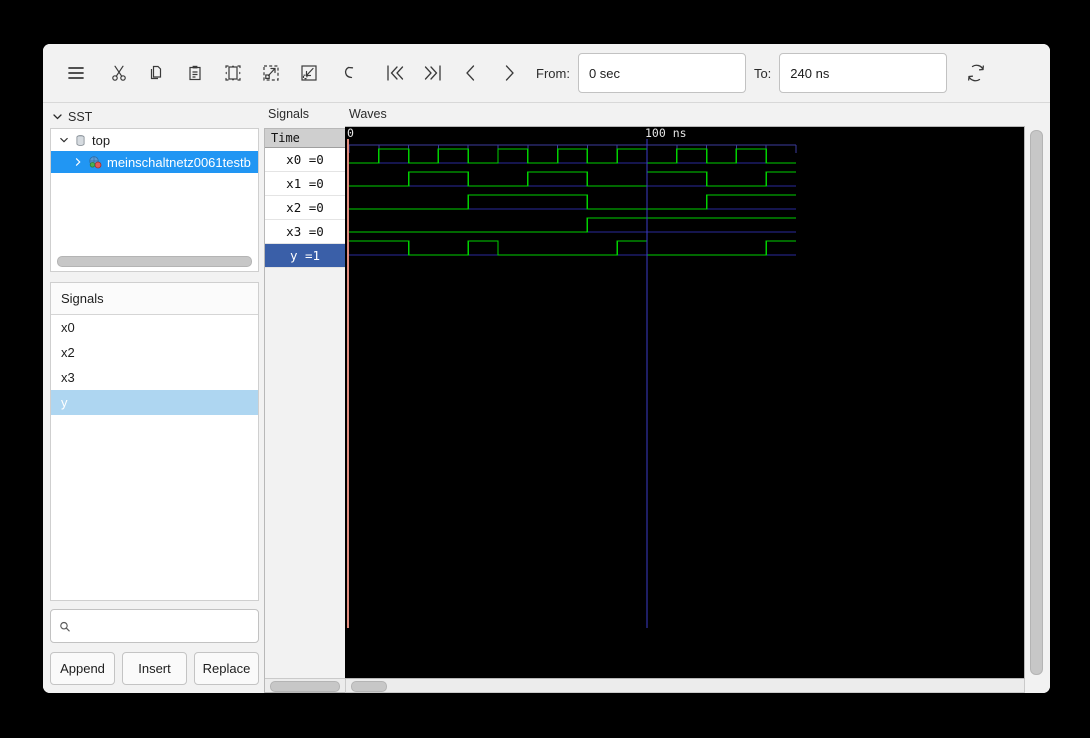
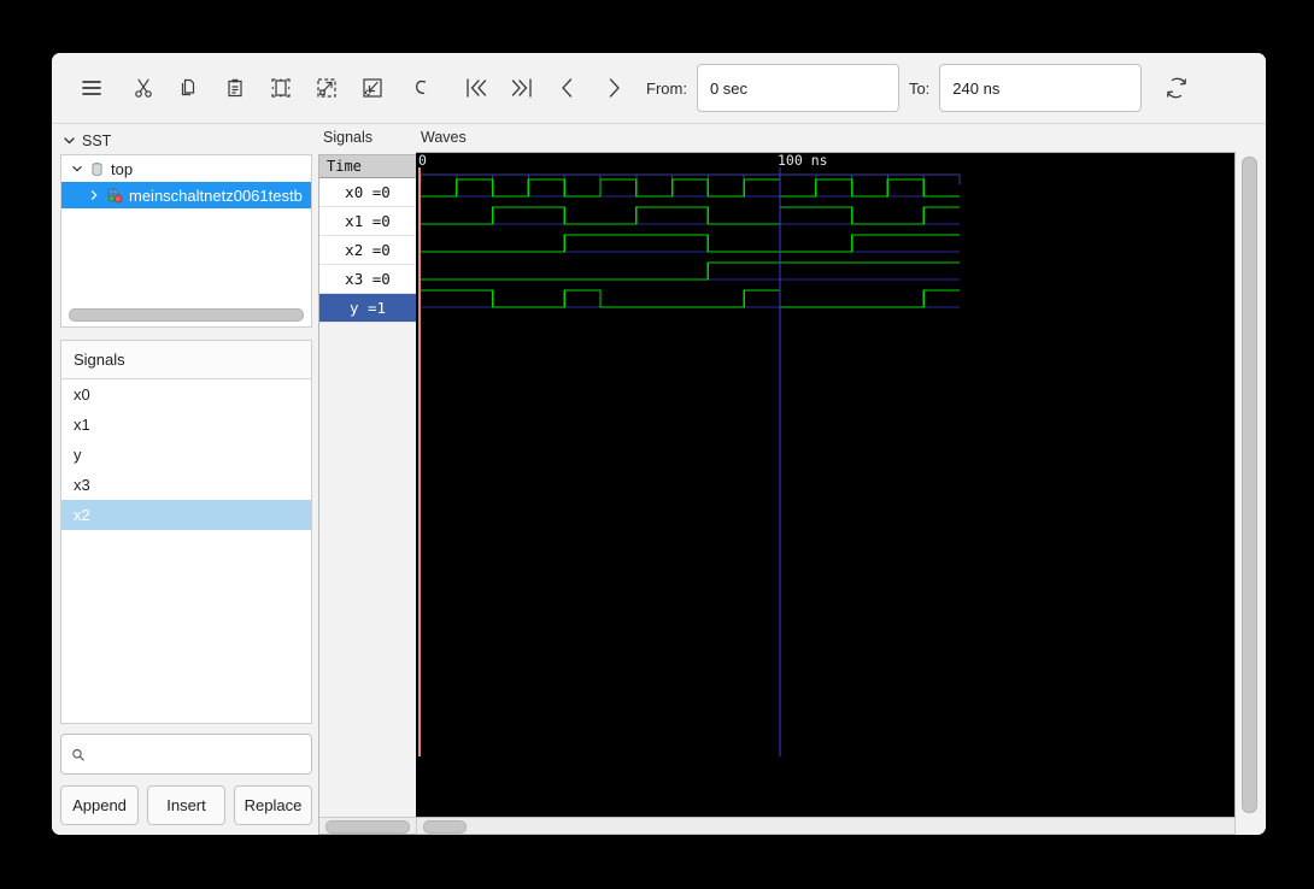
  From:
  0 sec
  To:
  240 ns
  SST
  top
  meinschaltnetz0061testb
  Signals
  x0
+ x1
- x2
+ y
  x3
- y
+ x2
  Append
  Insert
  Replace
  Signals
  Time
  x0 =0
  x1 =0
  x2 =0
  x3 =0
  y =1
  Waves
  0
  100 ns
